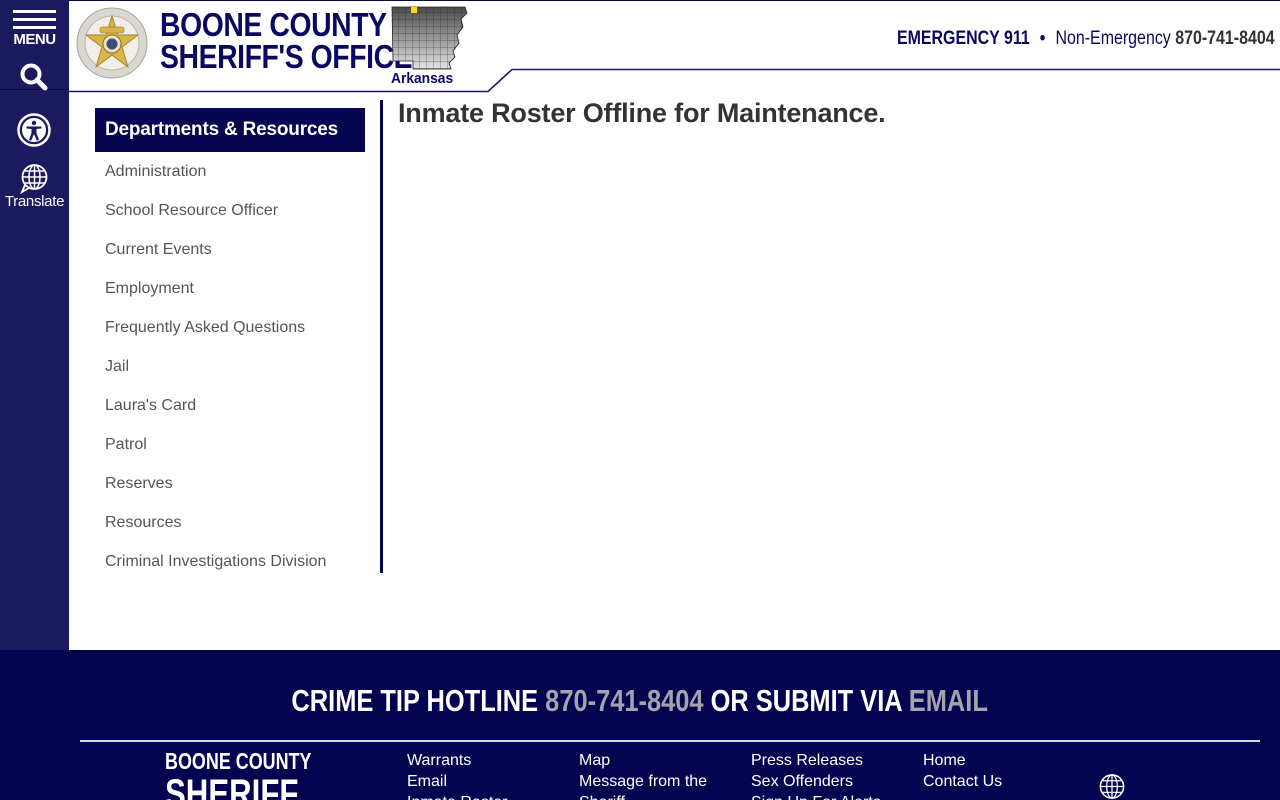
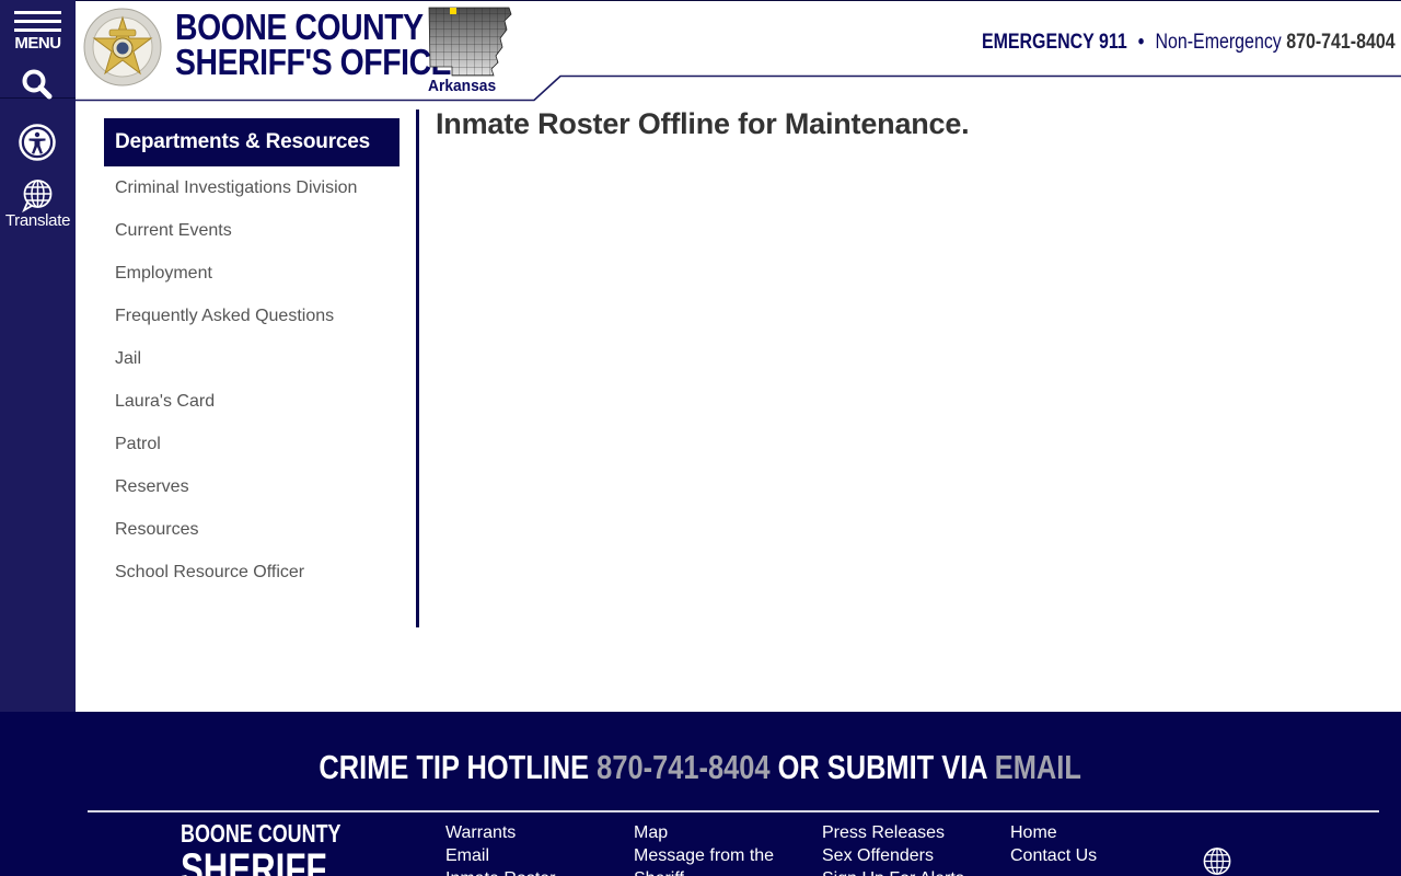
  MENU
  Translate
  BOONE COUNTY
  SHERIFF'S OFFIC
  Arkansas
  EMERGENCY 911 • Non-Emergency 870-741-8404
  Departments & Resources
- Administration
- School Resource Officer
+ Criminal Investigations Division
  Current Events
  Employment
  Frequently Asked Questions
  Jail
  Laura's Card
  Patrol
  Reserves
  Resources
- Criminal Investigations Division
+ School Resource Officer
  Inmate Roster Offline for Maintenance.
  CRIME TIP HOTLINE 870-741-8404 OR SUBMIT VIA EMAIL
  BOONE COUNTY
  SHERIFF
  Warrants
  Email
  Map
  Message from the
  Press Releases
  Sex Offenders
  Home
  Contact Us
